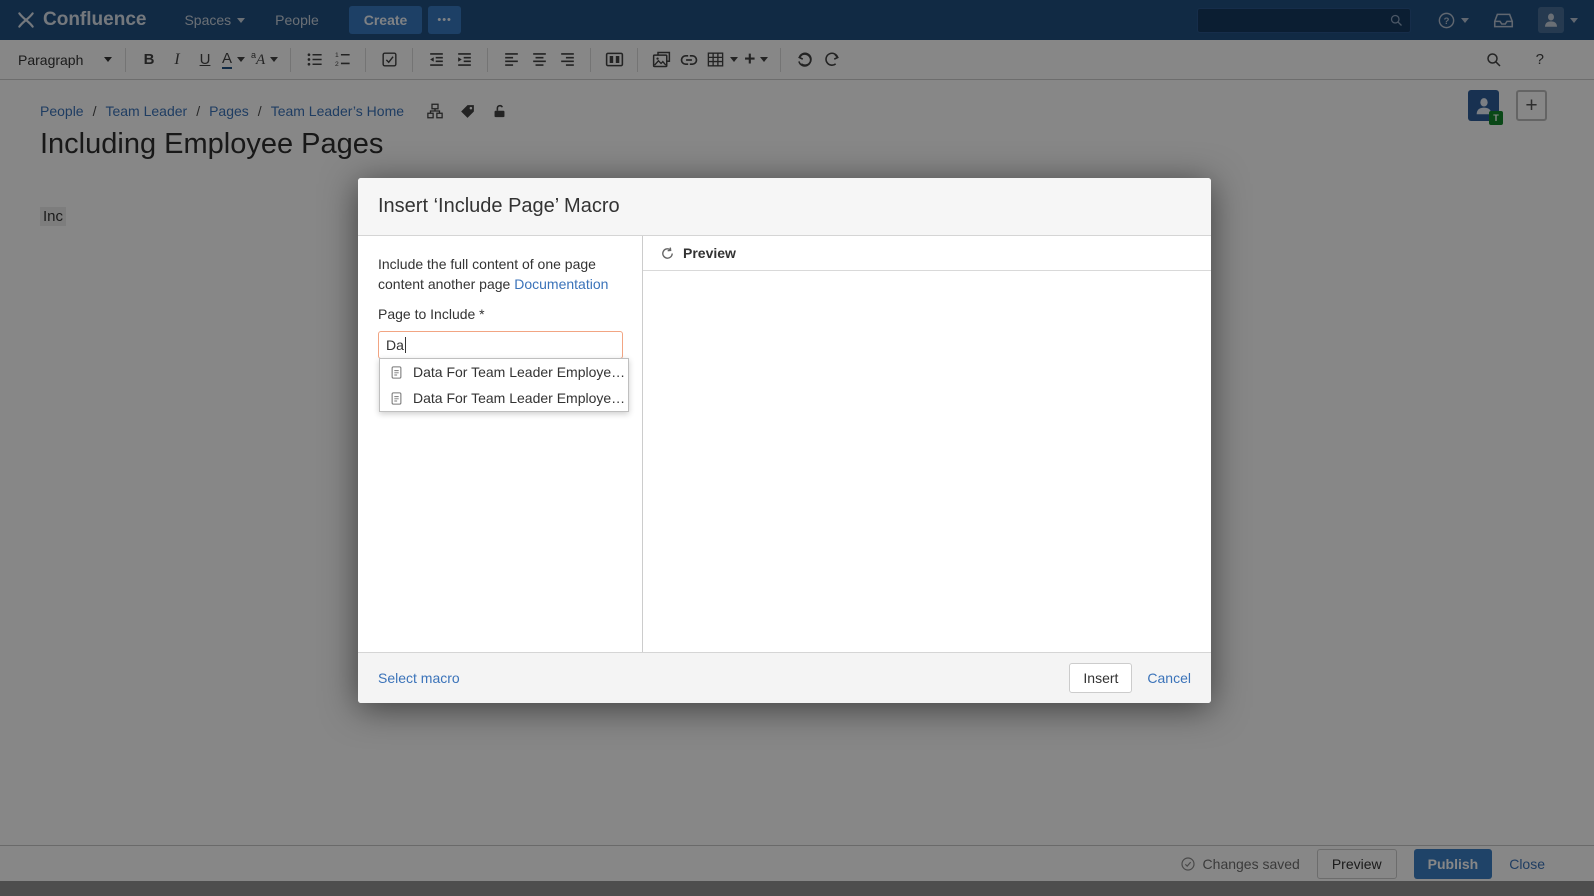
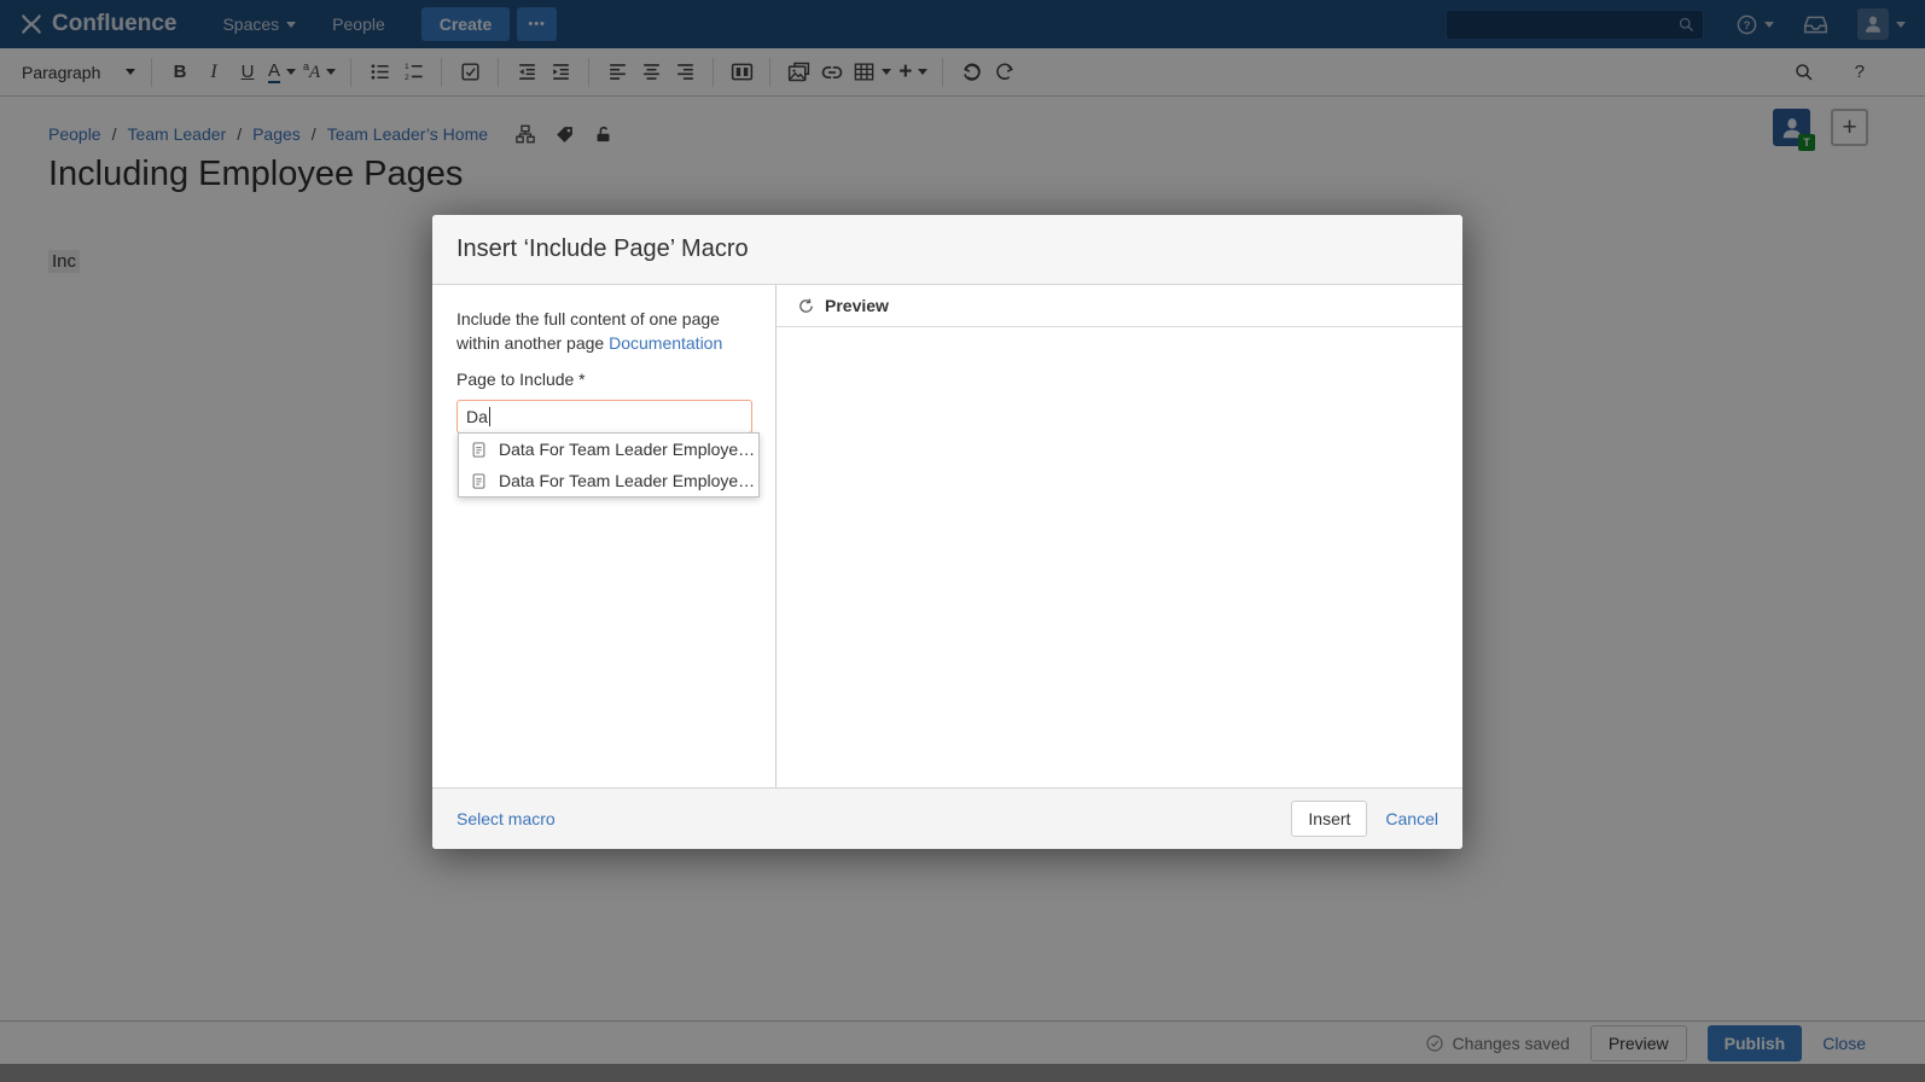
  Confluence
  Spaces
  People
  Create
  •••
  Paragraph
  B
  I
  U
  A
  aA
  +
  ?
  People
  /
  Team Leader
  /
  Pages
  /
  Team Leader’s Home
  Including Employee Pages
  Inc
  T
  +
  Changes saved
  Preview
  Publish
  Close
  Insert ‘Include Page’ Macro
- Include the full content of one page content another page Documentation
+ Include the full content of one page within another page Documentation
  Page to Include *
  Da
  Data For Team Leader Employe…
  Data For Team Leader Employe…
  Preview
  Select macro
  Insert
  Cancel
